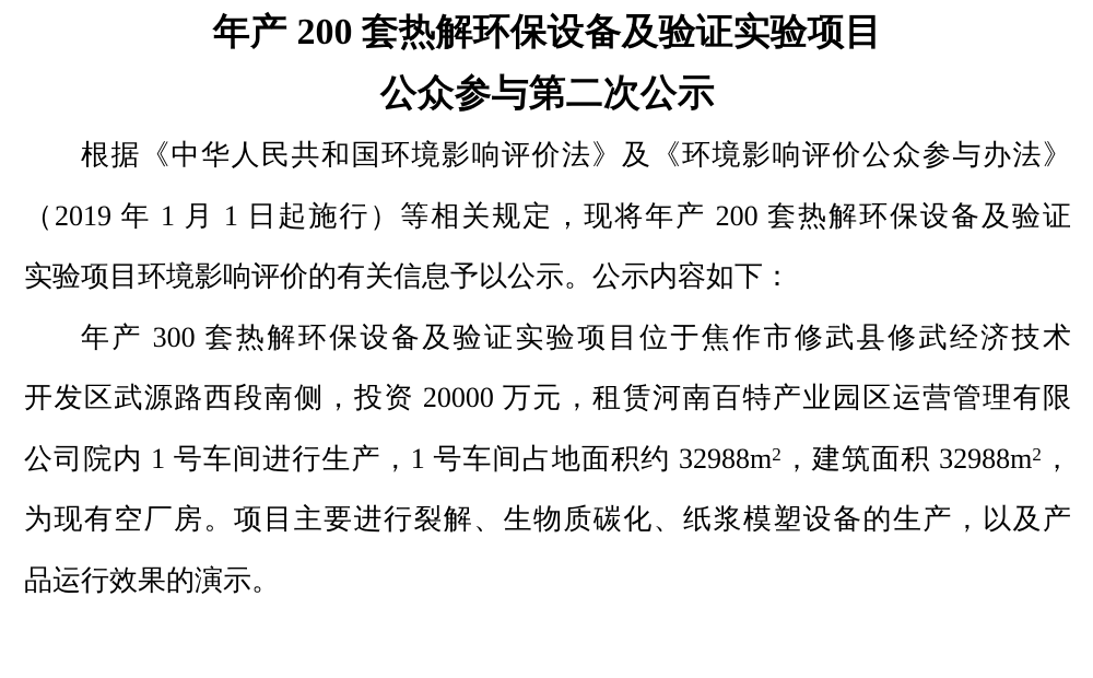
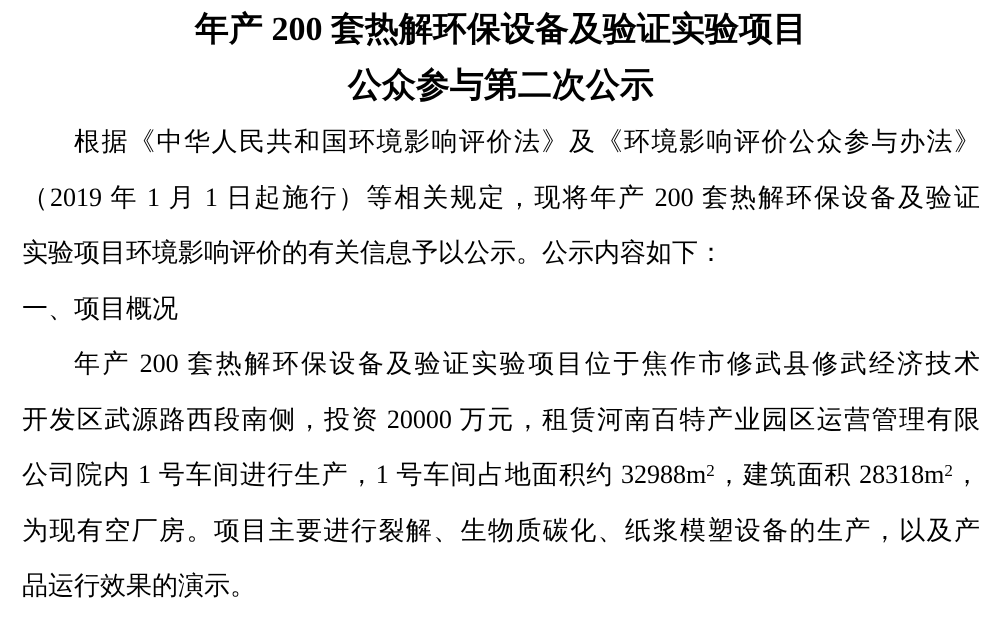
  年产 200 套热解环保设备及验证实验项目
  公众参与第二次公示
  根据《中华人民共和国环境影响评价法》及《环境影响评价公众参与办法》
  （2019 年 1 月 1 日起施行）等相关规定，现将年产 200 套热解环保设备及验证
  实验项目环境影响评价的有关信息予以公示。公示内容如下：
+ 一、项目概况
- 年产 300 套热解环保设备及验证实验项目位于焦作市修武县修武经济技术
+ 年产 200 套热解环保设备及验证实验项目位于焦作市修武县修武经济技术
  开发区武源路西段南侧，投资 20000 万元，租赁河南百特产业园区运营管理有限
- 公司院内 1 号车间进行生产，1 号车间占地面积约 32988m2，建筑面积 32988m2，
+ 公司院内 1 号车间进行生产，1 号车间占地面积约 32988m2，建筑面积 28318m2，
  为现有空厂房。项目主要进行裂解、生物质碳化、纸浆模塑设备的生产，以及产
  品运行效果的演示。
